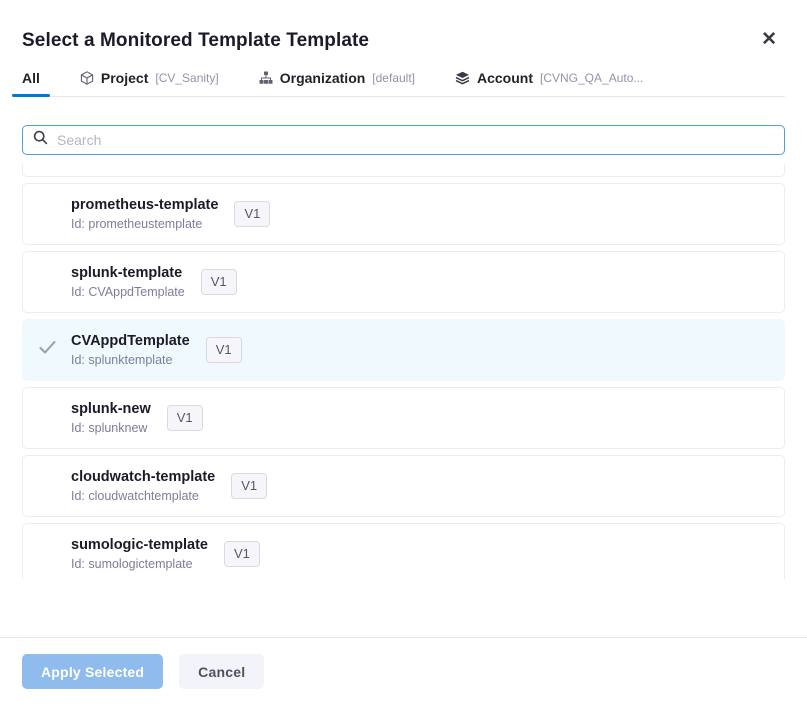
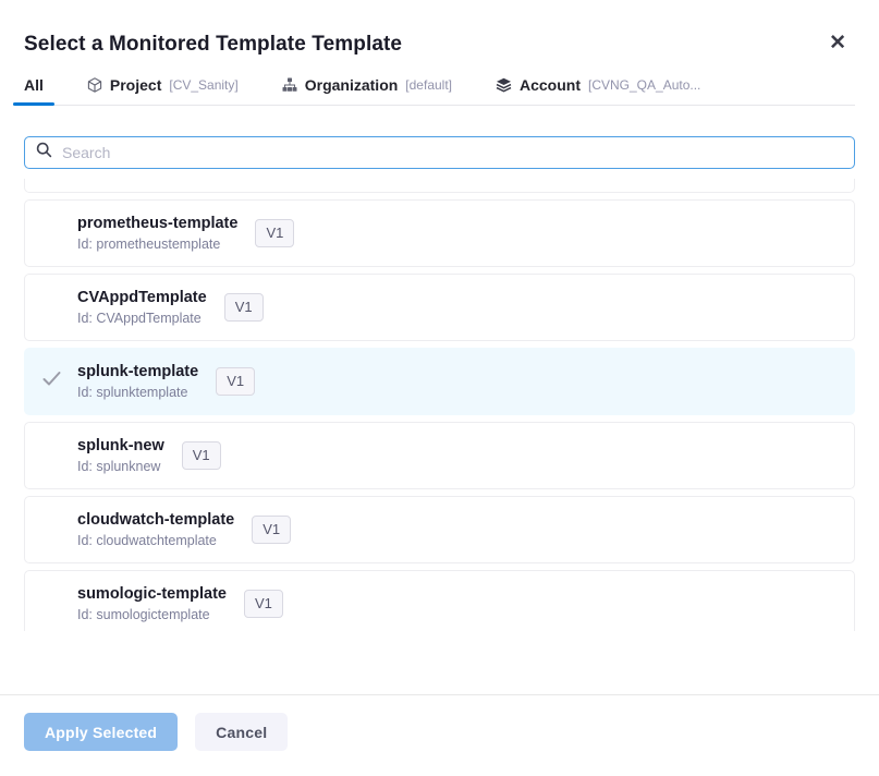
  Select a Monitored Template Template
  ✕
  All
  Project
  [CV_Sanity]
  Organization
  [default]
  Account
  [CVNG_QA_Auto...
  Search
  prometheus-template
  Id: prometheustemplate
  V1
- splunk-template
+ CVAppdTemplate
  Id: CVAppdTemplate
  V1
- CVAppdTemplate
+ splunk-template
  Id: splunktemplate
  V1
  splunk-new
  Id: splunknew
  V1
  cloudwatch-template
  Id: cloudwatchtemplate
  V1
  sumologic-template
  Id: sumologictemplate
  V1
  Apply Selected
  Cancel
